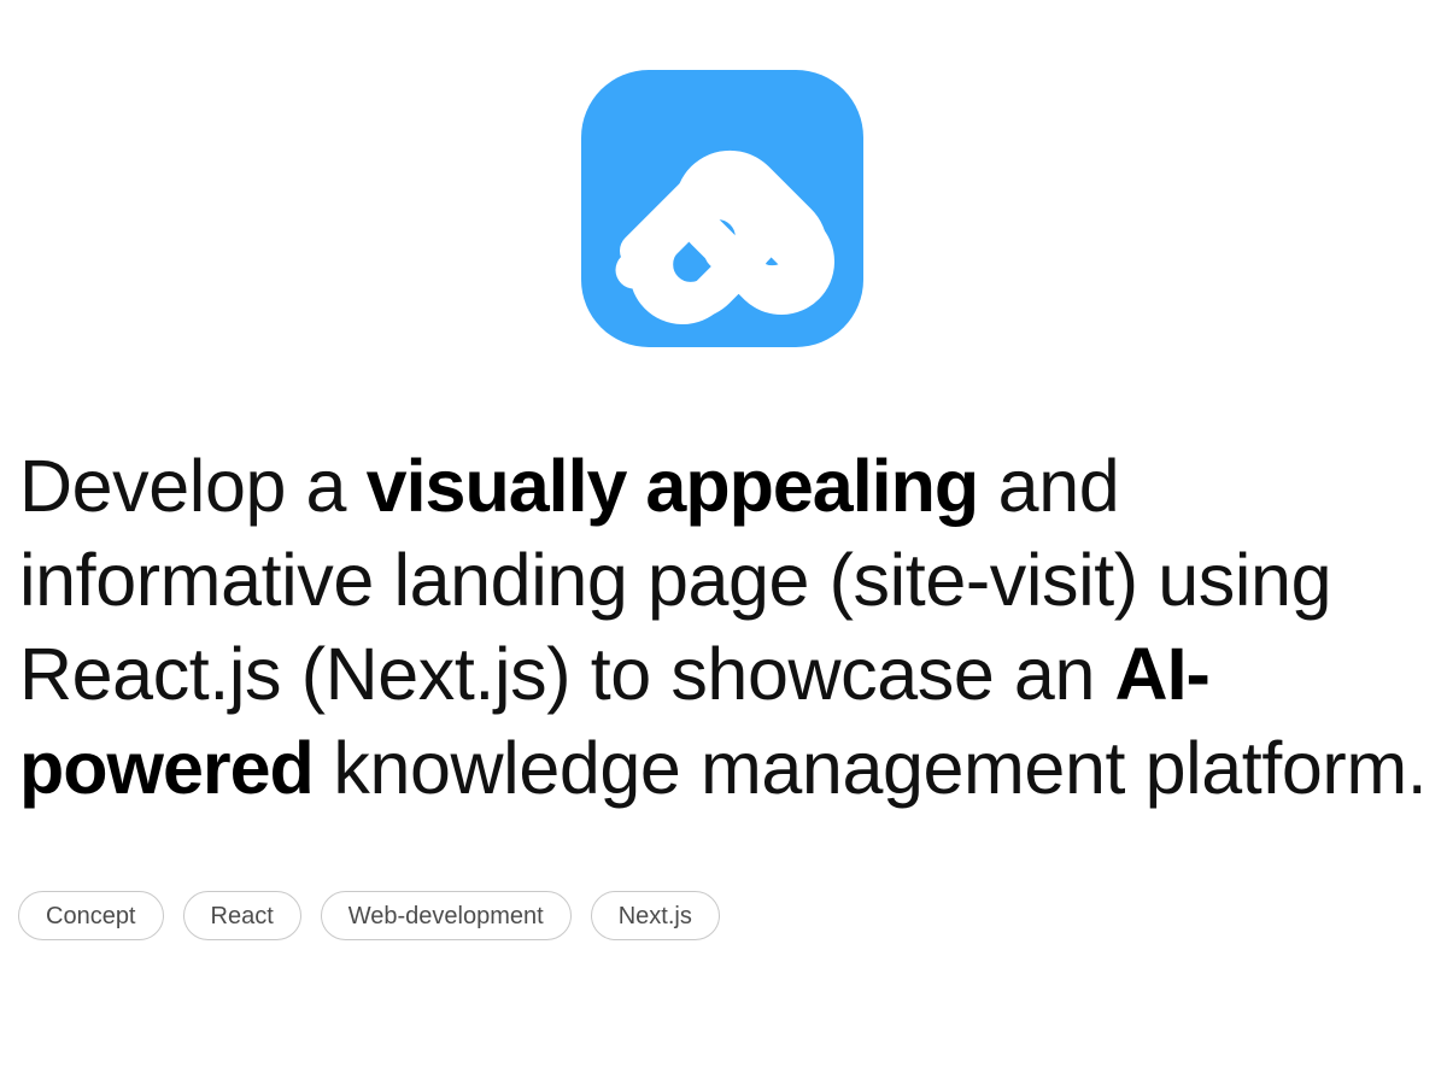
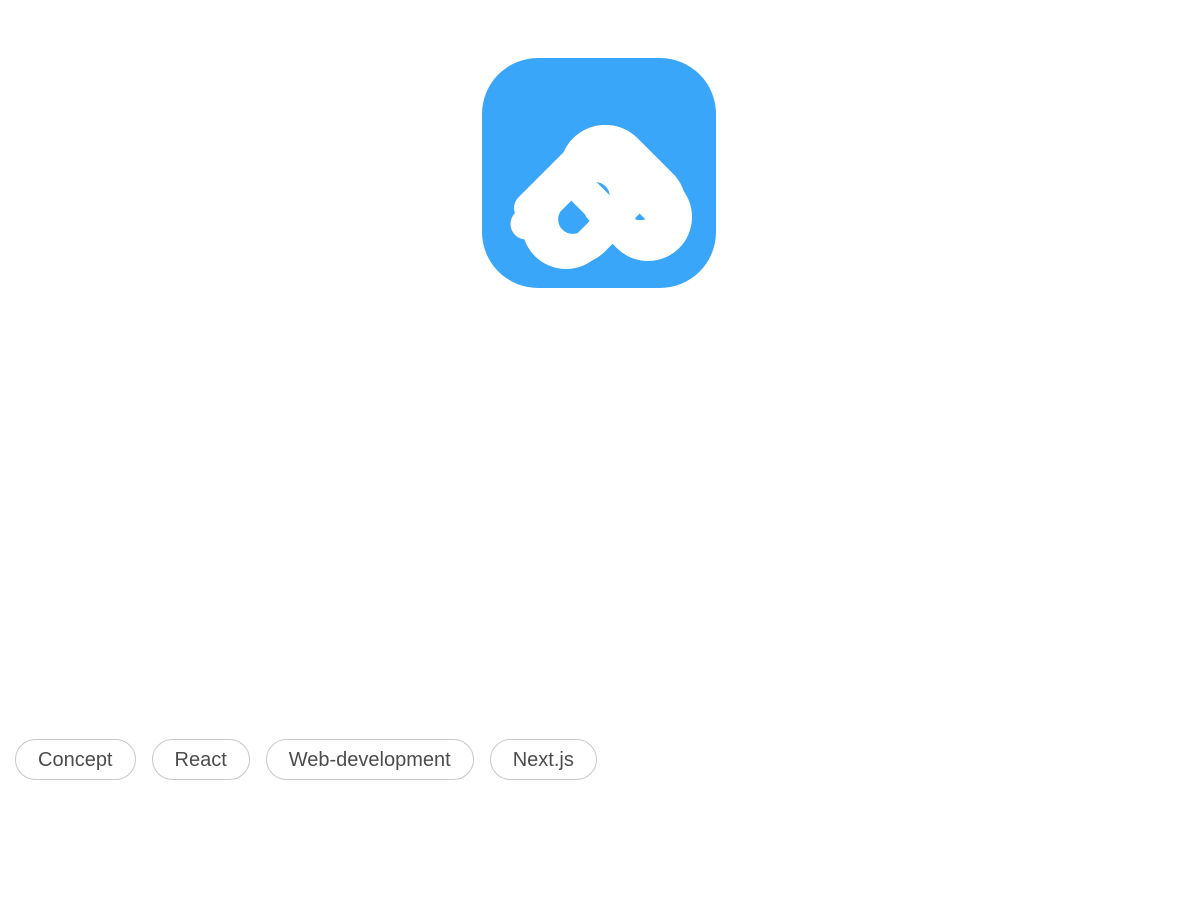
- Develop a visually appealing and informative landing page (site-visit) using React.js (Next.js) to showcase an AI-powered knowledge management platform.
  Concept
  React
  Web-development
  Next.js
